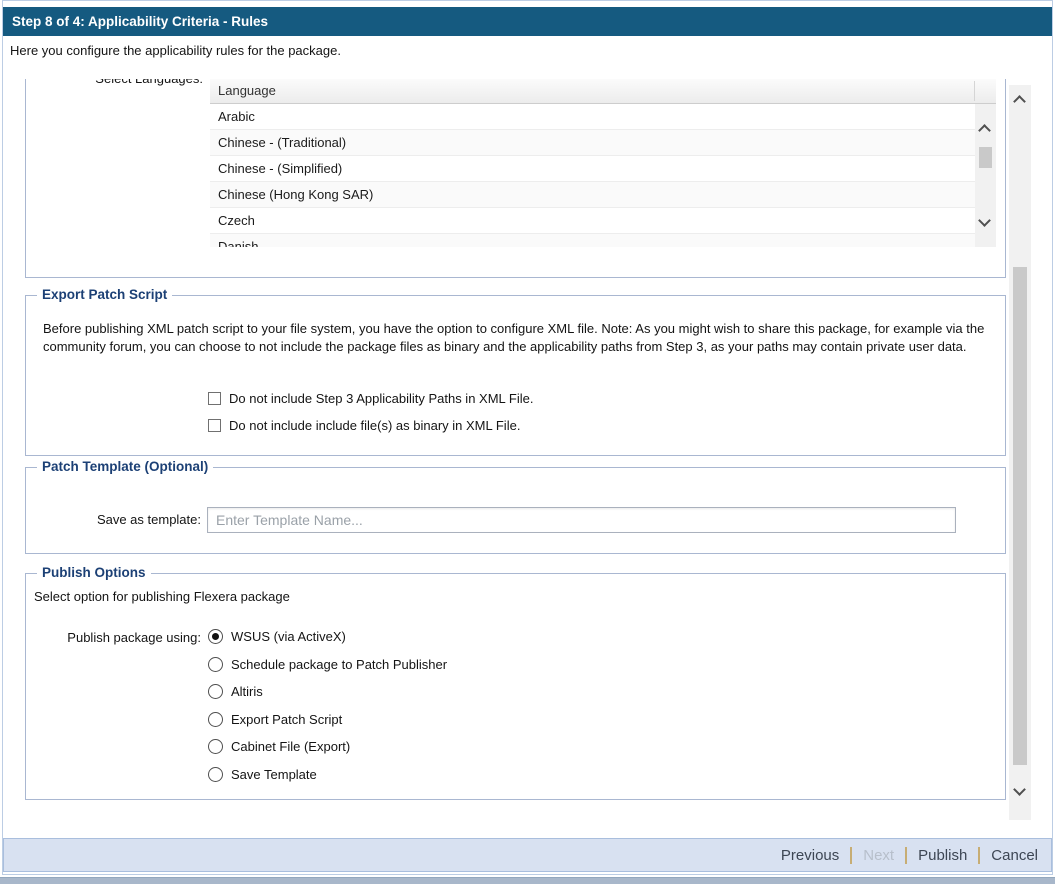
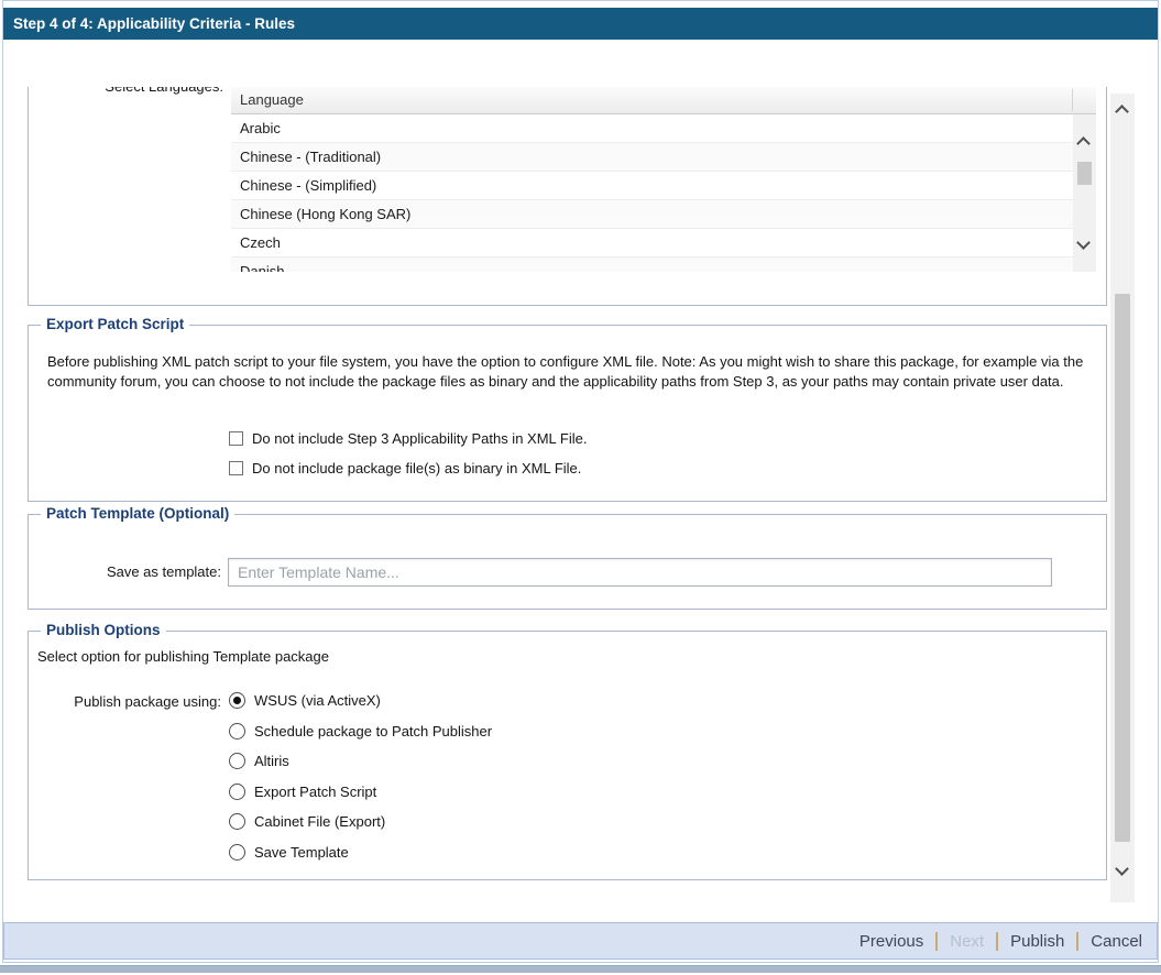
- Step 8 of 4: Applicability Criteria - Rules
+ Step 4 of 4: Applicability Criteria - Rules
- Here you configure the applicability rules for the package.
  Select Languages:
  Language
  Arabic
  Chinese - (Traditional)
  Chinese - (Simplified)
  Chinese (Hong Kong SAR)
  Czech
  Danish
  Export Patch Script
  Before publishing XML patch script to your file system, you have the option to configure XML file. Note: As you might wish to share this package, for example via the community forum, you can choose to not include the package files as binary and the applicability paths from Step 3, as your paths may contain private user data.
  Do not include Step 3 Applicability Paths in XML File.
- Do not include include file(s) as binary in XML File.
+ Do not include package file(s) as binary in XML File.
  Patch Template (Optional)
  Save as template:
  Enter Template Name...
  Publish Options
- Select option for publishing Flexera package
+ Select option for publishing Template package
  Publish package using:
  WSUS (via ActiveX)
  Schedule package to Patch Publisher
  Altiris
  Export Patch Script
  Cabinet File (Export)
  Save Template
  Previous
  Next
  Publish
  Cancel
